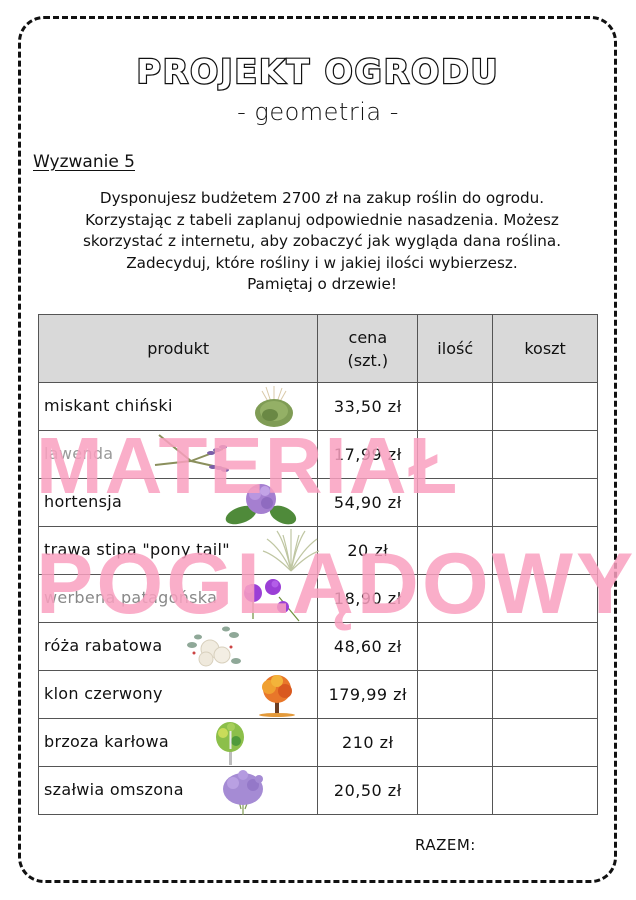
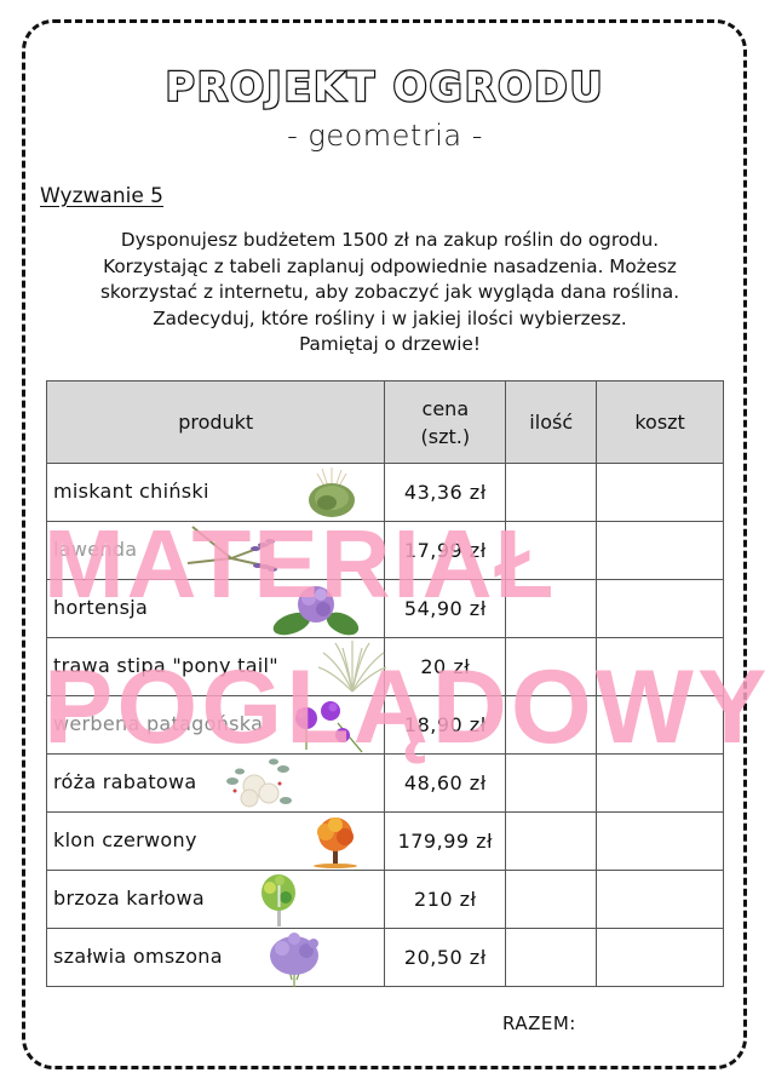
  PROJEKT OGRODU
  - geometria -
  Wyzwanie 5
- Dysponujesz budżetem 2700 zł na zakup roślin do ogrodu.
+ Dysponujesz budżetem 1500 zł na zakup roślin do ogrodu.
  Korzystając z tabeli zaplanuj odpowiednie nasadzenia. Możesz
  skorzystać z internetu, aby zobaczyć jak wygląda dana roślina.
  Zadecyduj, które rośliny i w jakiej ilości wybierzesz.
  Pamiętaj o drzewie!
  produkt	cena (szt.)	ilość	koszt
- miskant chiński	33,50 zł
+ miskant chiński	43,36 zł
  lawenda	17,99 zł
  hortensja	54,90 zł
  trawa stipa "pony tail"	20 zł
  werbena patagońska	18,90 zł
  róża rabatowa	48,60 zł
  klon czerwony	179,99 zł
  brzoza karłowa	210 zł
  szałwia omszona	20,50 zł
  RAZEM:
  MATERIAŁ
  POGLĄDOWY
